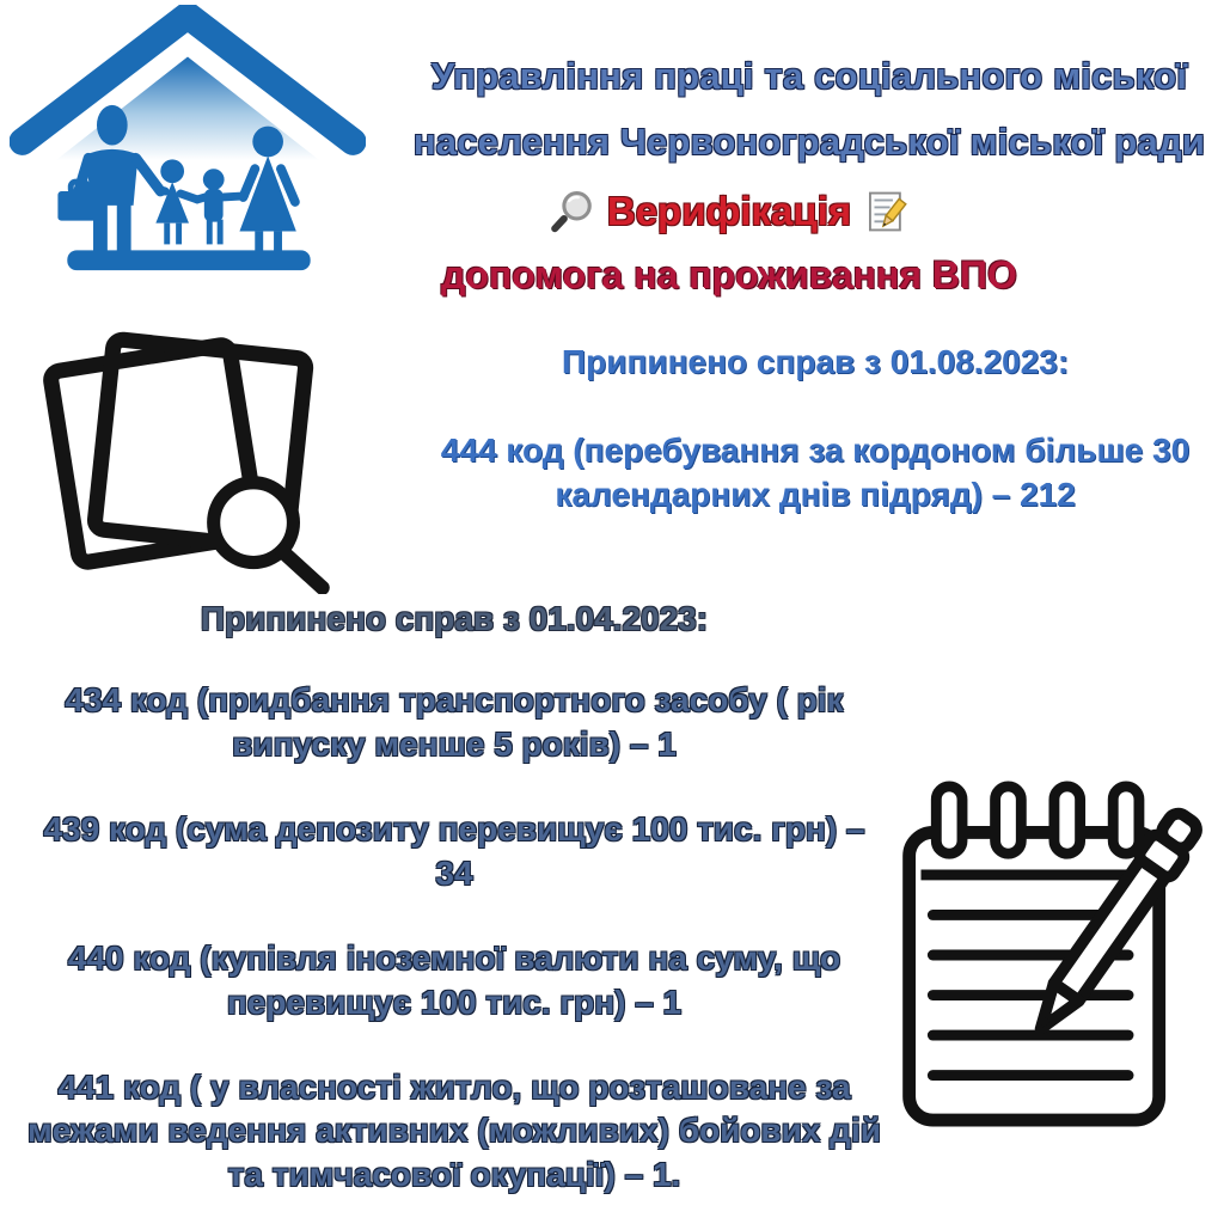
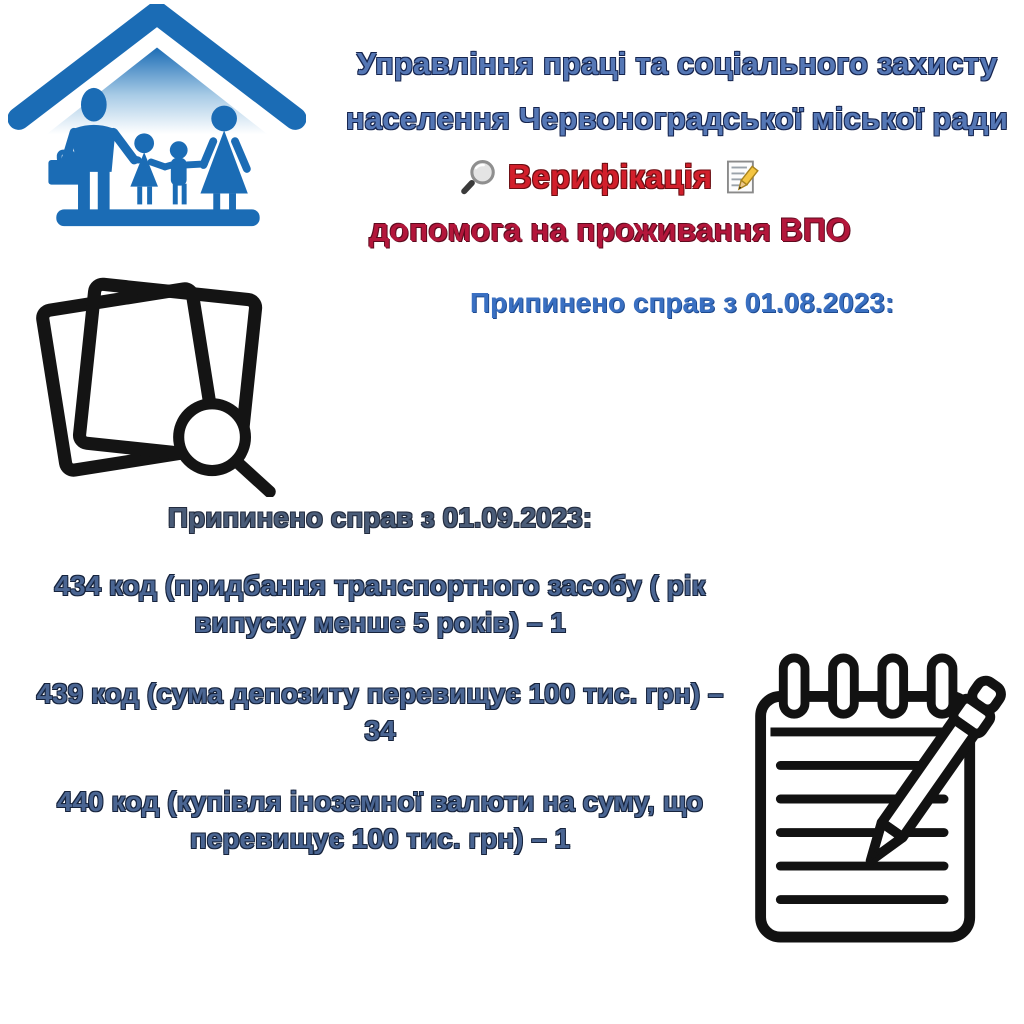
- Управління праці та соціального міської
+ Управління праці та соціального захисту
  населення Червоноградської міської ради
  Верифікація
  допомога на проживання ВПО
  Припинено справ з 01.08.2023:
- 444 код (перебування за кордоном більше 30 календарних днів підряд) – 212
- Припинено справ з 01.04.2023:
+ Припинено справ з 01.09.2023:
  434 код (придбання транспортного засобу ( рік випуску менше 5 років) – 1
  439 код (сума депозиту перевищує 100 тис. грн) – 34
  440 код (купівля іноземної валюти на суму, що перевищує 100 тис. грн) – 1
- 441 код ( у власності житло, що розташоване за межами ведення активних (можливих) бойових дій та тимчасової окупації) – 1.
